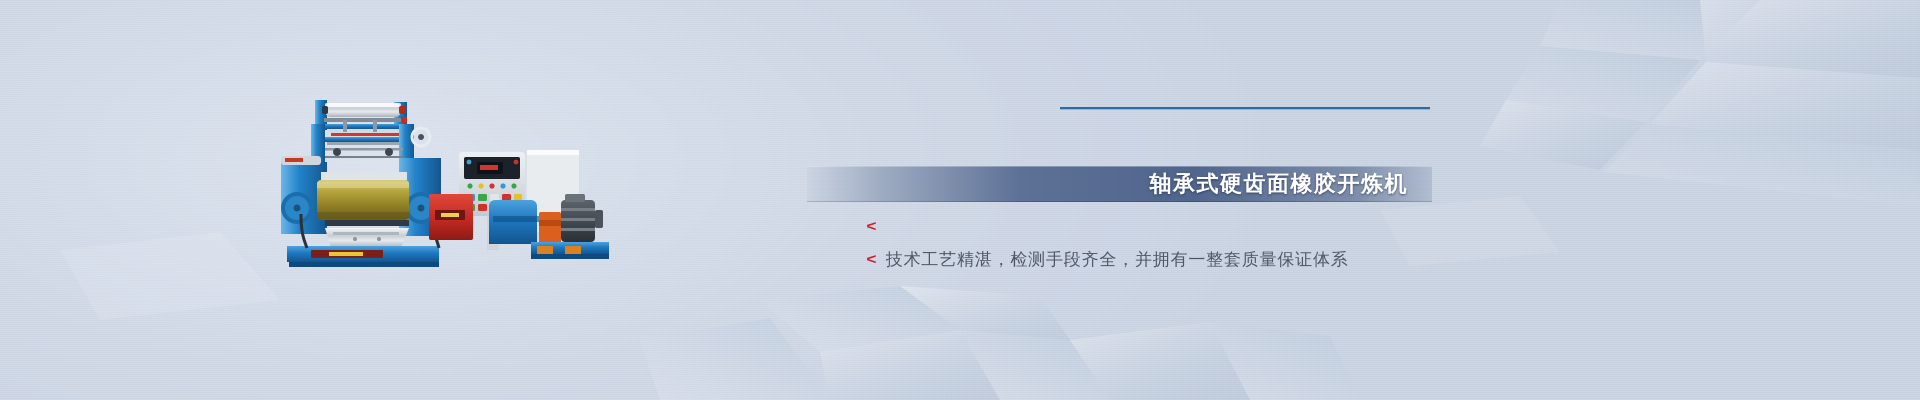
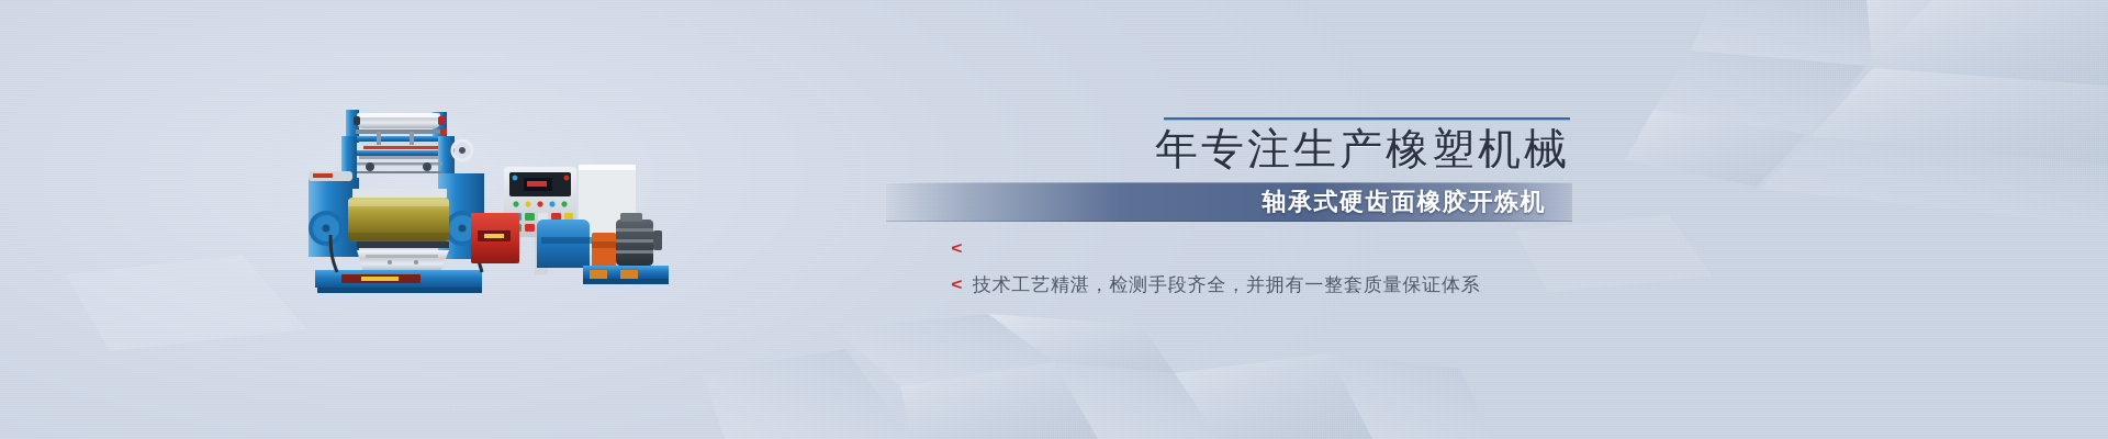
+ 年专注生产橡塑机械
  轴承式硬齿面橡胶开炼机
  <
  <
  技术工艺精湛，检测手段齐全，并拥有一整套质量保证体系
